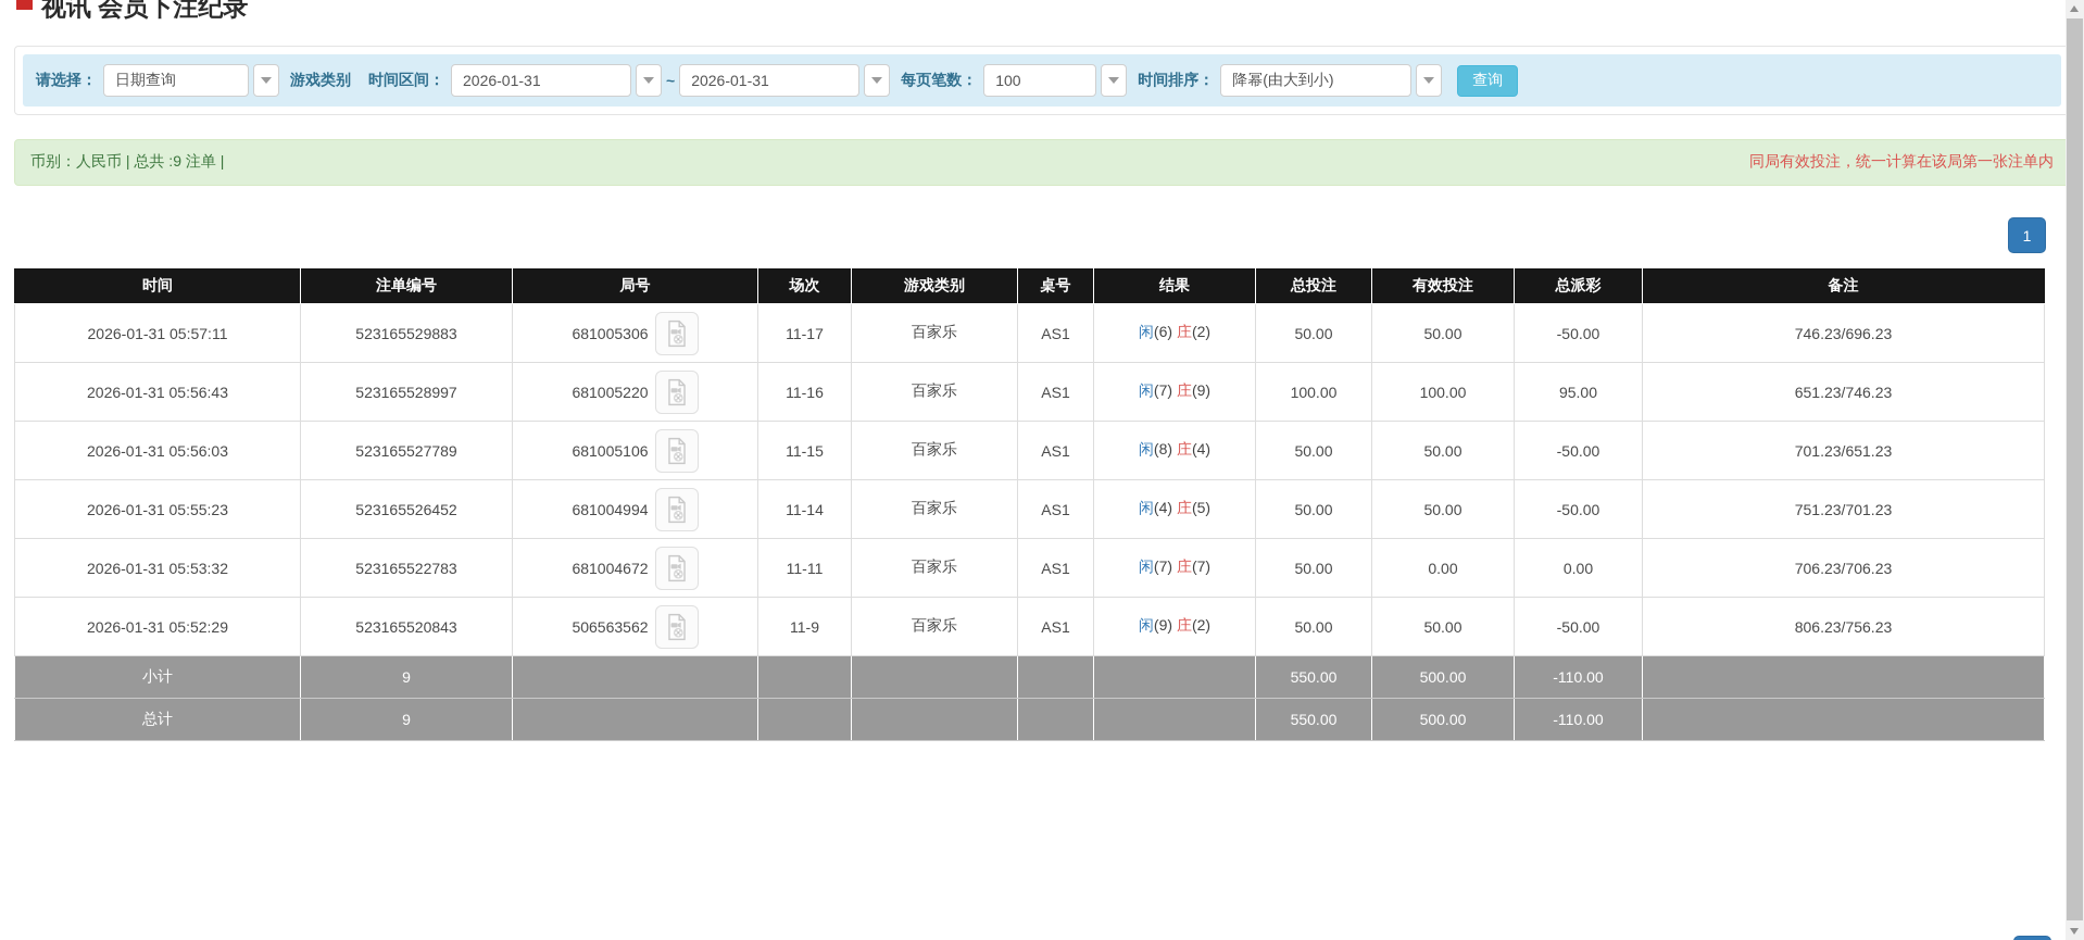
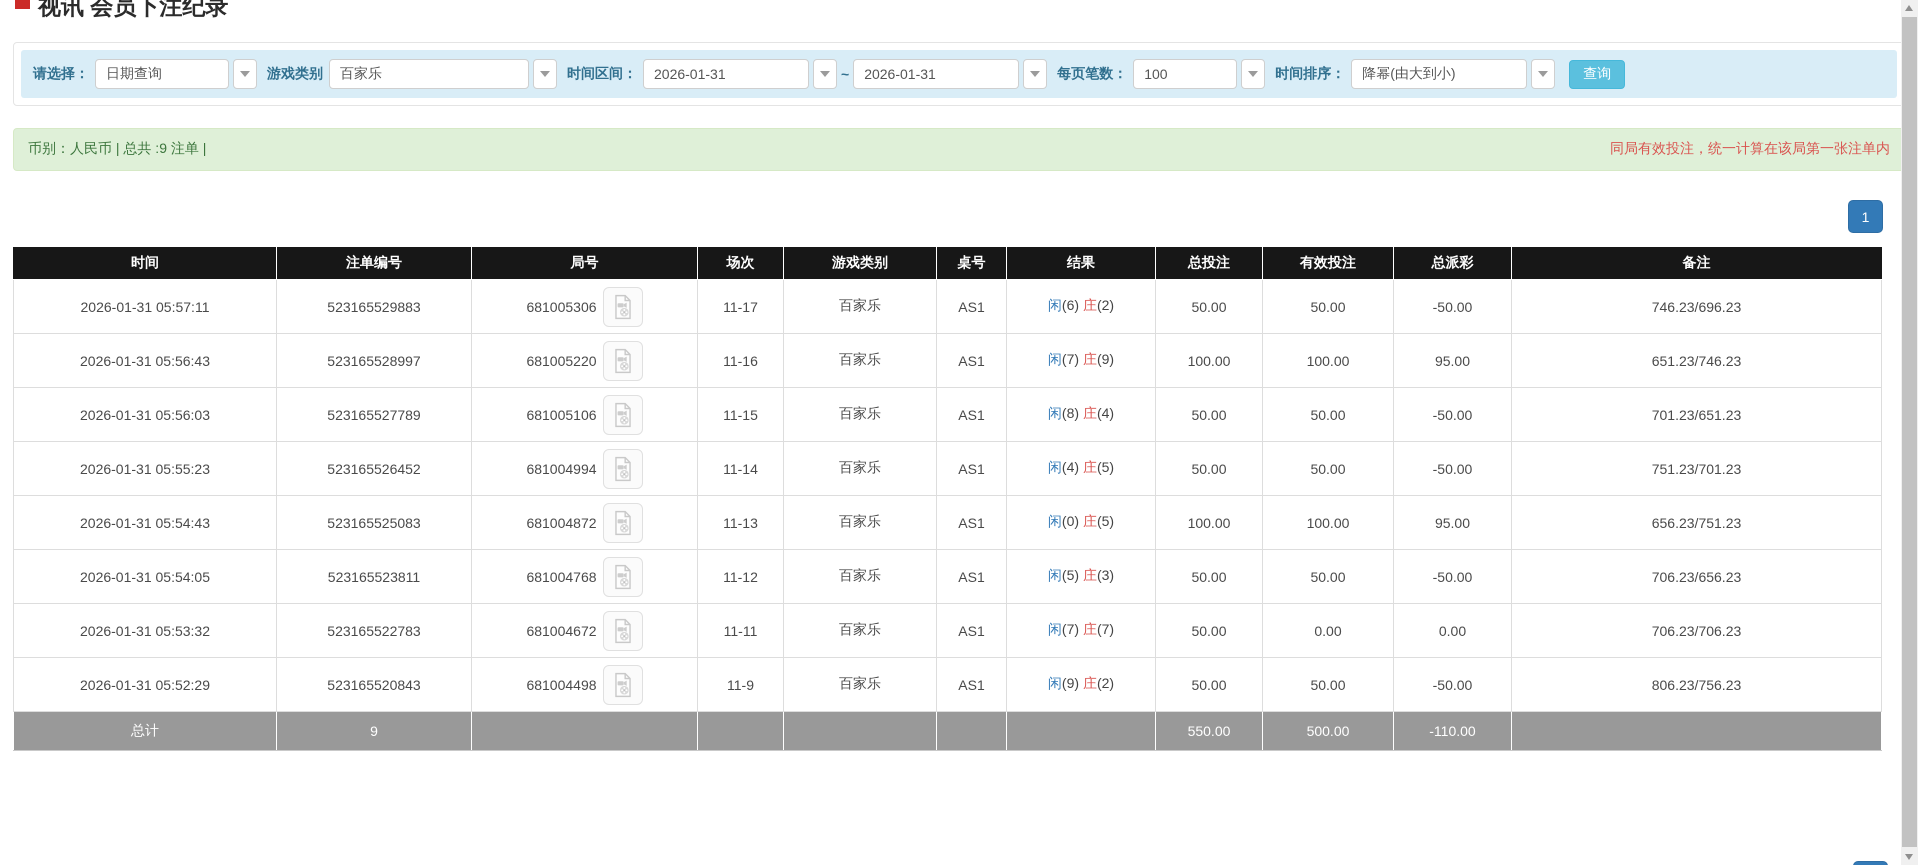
  视讯 会员下注纪录
  请选择：
  日期查询
  游戏类别
+ 百家乐
  时间区间：
  2026-01-31
  ~
  2026-01-31
  每页笔数：
  100
  时间排序：
  降幂(由大到小)
  查询
  币别：人民币 | 总共 :9 注单 |
  同局有效投注，统一计算在该局第一张注单内
  1
  时间	注单编号	局号	场次	游戏类别	桌号	结果	总投注	有效投注	总派彩	备注
  2026-01-31 05:57:11	523165529883	681005306	11-17	百家乐	AS1	闲(6) 庄(2)	50.00	50.00	-50.00	746.23/696.23
  2026-01-31 05:56:43	523165528997	681005220	11-16	百家乐	AS1	闲(7) 庄(9)	100.00	100.00	95.00	651.23/746.23
  2026-01-31 05:56:03	523165527789	681005106	11-15	百家乐	AS1	闲(8) 庄(4)	50.00	50.00	-50.00	701.23/651.23
  2026-01-31 05:55:23	523165526452	681004994	11-14	百家乐	AS1	闲(4) 庄(5)	50.00	50.00	-50.00	751.23/701.23
+ 2026-01-31 05:54:43	523165525083	681004872	11-13	百家乐	AS1	闲(0) 庄(5)	100.00	100.00	95.00	656.23/751.23
+ 2026-01-31 05:54:05	523165523811	681004768	11-12	百家乐	AS1	闲(5) 庄(3)	50.00	50.00	-50.00	706.23/656.23
  2026-01-31 05:53:32	523165522783	681004672	11-11	百家乐	AS1	闲(7) 庄(7)	50.00	0.00	0.00	706.23/706.23
- 2026-01-31 05:52:29	523165520843	506563562	11-9	百家乐	AS1	闲(9) 庄(2)	50.00	50.00	-50.00	806.23/756.23
+ 2026-01-31 05:52:29	523165520843	681004498	11-9	百家乐	AS1	闲(9) 庄(2)	50.00	50.00	-50.00	806.23/756.23
- 小计	9						550.00	500.00	-110.00
  总计	9						550.00	500.00	-110.00
